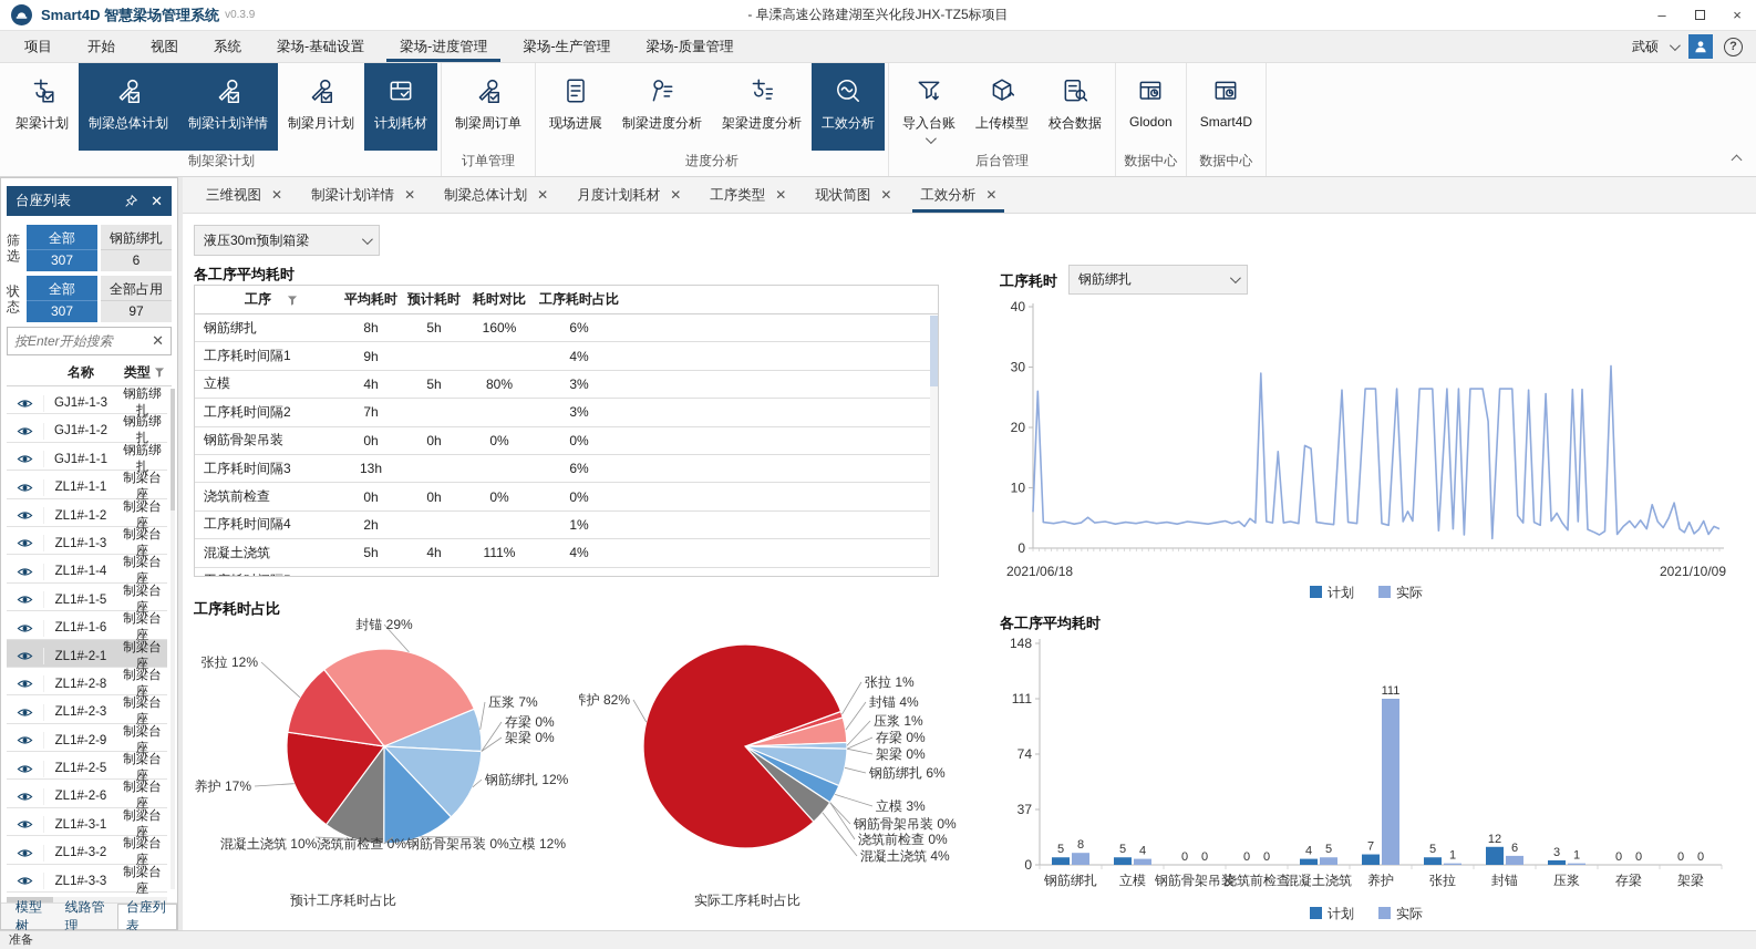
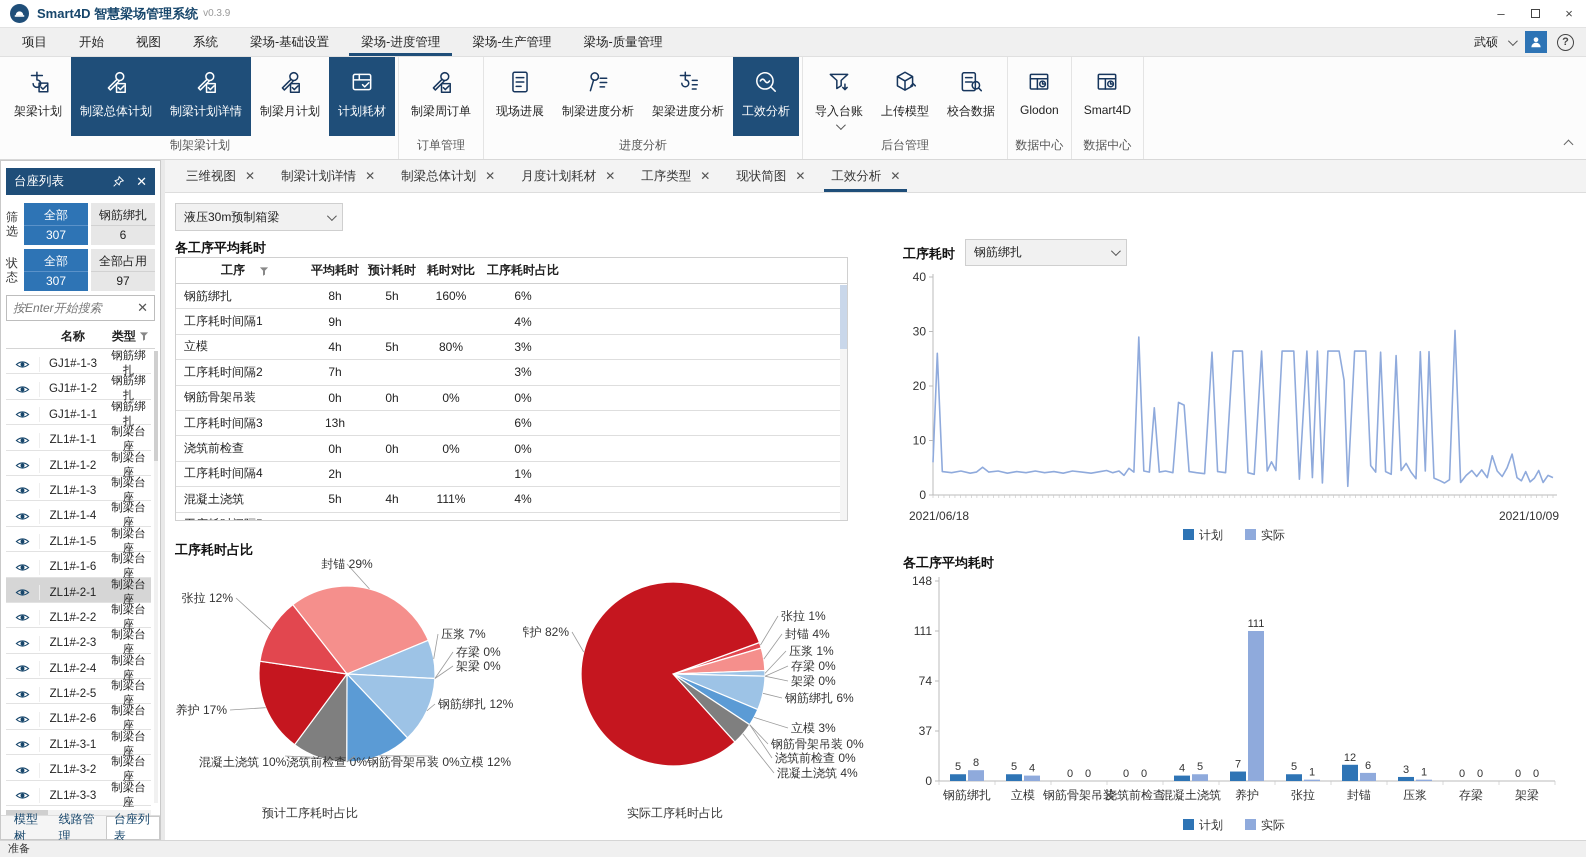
  Smart4D 智慧梁场管理系统
  v0.3.9
- - 阜溧高速公路建湖至兴化段JHX-TZ5标项目
  –
  ×
  项目
  开始
  视图
  系统
  梁场-基础设置
  梁场-进度管理
  梁场-生产管理
  梁场-质量管理
  武硕
  ?
  架梁计划
  制梁总体计划
  制梁计划详情
  制梁月计划
  计划耗材
  制架梁计划
  制梁周订单
  订单管理
  现场进展
  制梁进度分析
  架梁进度分析
  工效分析
  进度分析
  导入台账
  上传模型
  校合数据
  后台管理
  Glodon
  数据中心
  Smart4D
  数据中心
  台座列表
  ✕
  筛
  选
  全部
  307
  钢筋绑扎
  6
  状
  态
  全部
  307
  全部占用
  97
  按Enter开始搜索
  ✕
  名称
  类型
  GJ1#-1-3
  钢筋绑扎
  GJ1#-1-2
  钢筋绑扎
  GJ1#-1-1
  钢筋绑扎
  ZL1#-1-1
  制梁台座
  ZL1#-1-2
  制梁台座
  ZL1#-1-3
  制梁台座
  ZL1#-1-4
  制梁台座
  ZL1#-1-5
  制梁台座
  ZL1#-1-6
  制梁台座
  ZL1#-2-1
  制梁台座
- ZL1#-2-8
+ ZL1#-2-2
  制梁台座
  ZL1#-2-3
  制梁台座
- ZL1#-2-9
+ ZL1#-2-4
  制梁台座
  ZL1#-2-5
  制梁台座
  ZL1#-2-6
  制梁台座
  ZL1#-3-1
  制梁台座
  ZL1#-3-2
  制梁台座
  ZL1#-3-3
  制梁台座
  模型树
  线路管理
  台座列表
  三维视图
  ✕
  制梁计划详情
  ✕
  制梁总体计划
  ✕
  月度计划耗材
  ✕
  工序类型
  ✕
  现状简图
  ✕
  工效分析
  ✕
  液压30m预制箱梁
  各工序平均耗时
  工序
  平均耗时
  预计耗时
  耗时对比
  工序耗时占比
  钢筋绑扎
  8h
  5h
  160%
  6%
  工序耗时间隔1
  9h
  4%
  立模
  4h
  5h
  80%
  3%
  工序耗时间隔2
  7h
  3%
  钢筋骨架吊装
  0h
  0h
  0%
  0%
  工序耗时间隔3
  13h
  6%
  浇筑前检查
  0h
  0h
  0%
  0%
  工序耗时间隔4
  2h
  1%
  混凝土浇筑
  5h
  4h
  111%
  4%
  工序耗时占比
  封锚 29%
  压浆 7%
  存梁 0%
  架梁 0%
  钢筋绑扎 12%
  养护 17%
  张拉 12%
  混凝土浇筑 10%浇筑前检查 0%钢筋骨架吊装 0%立模 12%
  张拉 1%
  封锚 4%
  压浆 1%
  存梁 0%
  架梁 0%
  钢筋绑扎 6%
  立模 3%
  钢筋骨架吊装 0%
  浇筑前检查 0%
  混凝土浇筑 4%
  养护 82%
  预计工序耗时占比
  实际工序耗时占比
  工序耗时
  钢筋绑扎
  0
  10
  20
  30
  40
  2021/06/18
  2021/10/09
  计划
  实际
  各工序平均耗时
  0
  37
  74
  111
  148
  5
  8
  钢筋绑扎
  5
  4
  立模
  0
  0
  钢筋骨架吊装
  0
  0
  浇筑前检查
  4
  5
  混凝土浇筑
  7
  111
  养护
  5
  1
  张拉
  12
  6
  封锚
  3
  1
  压浆
  0
  0
  存梁
  0
  0
  架梁
  计划
  实际
  准备
